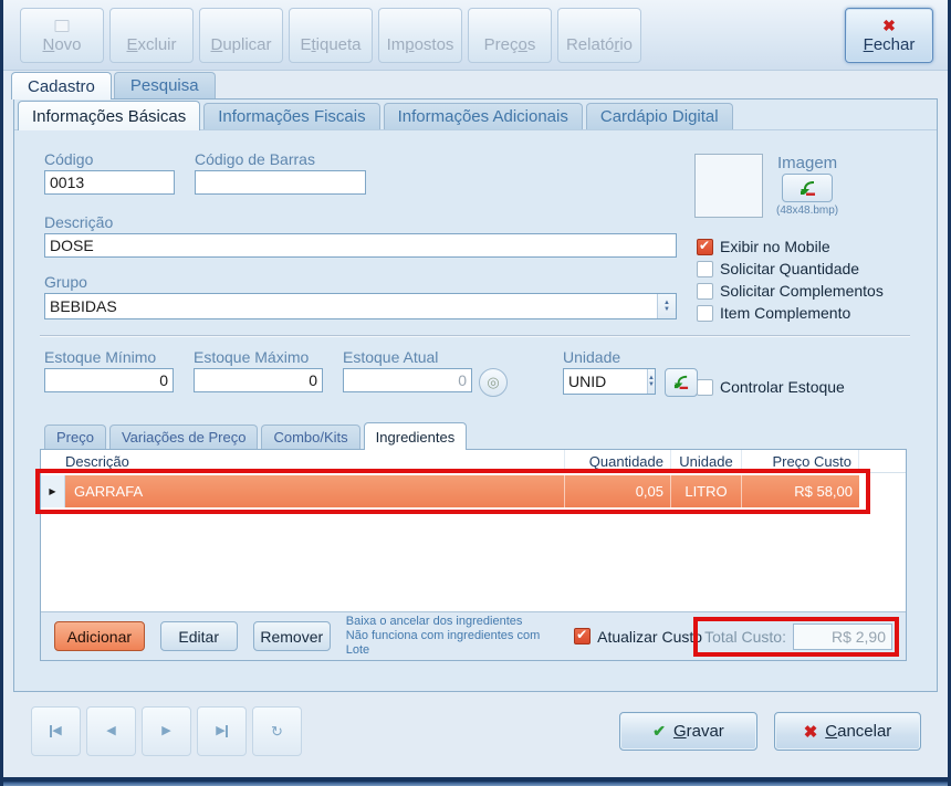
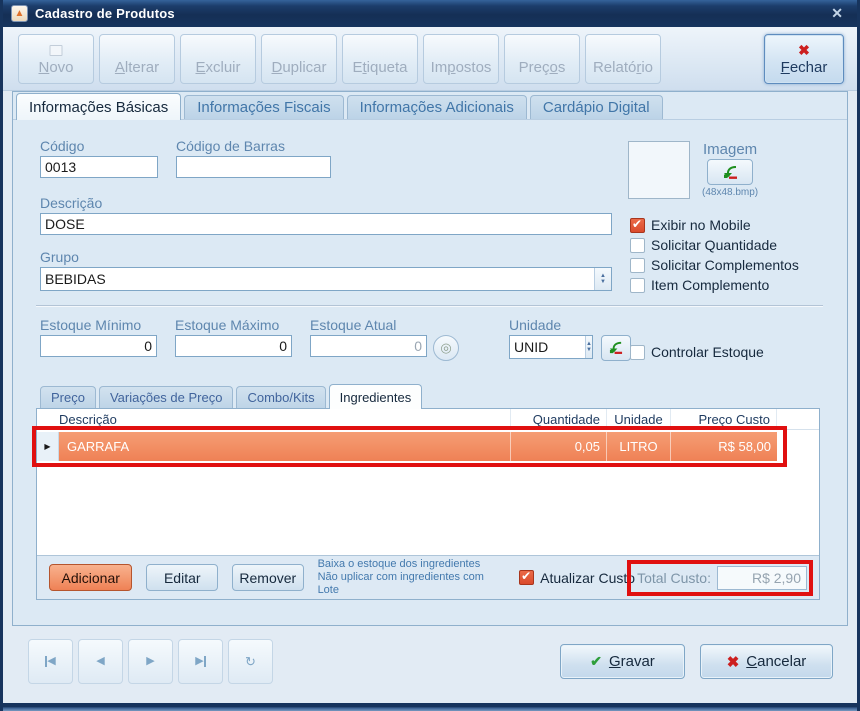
+ ▲
+ Cadastro de Produtos
+ ✕
  Novo
+ Alterar
  Excluir
  Duplicar
  Etiqueta
  Impostos
  Preços
  Relatório
  ✖
  Fechar
- Cadastro
- Pesquisa
  Informações Básicas
  Informações Fiscais
  Informações Adicionais
  Cardápio Digital
  Código
  0013
  Código de Barras
  Imagem
  (48x48.bmp)
  Descrição
  DOSE
  Exibir no Mobile
  Solicitar Quantidade
  Solicitar Complementos
  Item Complemento
  Grupo
  BEBIDAS
  Estoque Mínimo
  0
  Estoque Máximo
  0
  Estoque Atual
  0
  ◎
  Unidade
  UNID
  Controlar Estoque
  Preço
  Variações de Preço
  Combo/Kits
  Ingredientes
  Descrição
  Quantidade
  Unidade
  Preço Custo
  ▶
  GARRAFA
  0,05
  LITRO
  R$ 58,00
  Adicionar
  Editar
  Remover
- Baixa o ancelar dos ingredientes
+ Baixa o estoque dos ingredientes
- Não funciona com ingredientes com Lote
+ Não uplicar com ingredientes com Lote
  Atualizar Custo
  Total Custo:
  R$ 2,90
  ◀
  ◀
  ▶
  ▶
  ↻
  ✔
  Gravar
  ✖
  Cancelar
